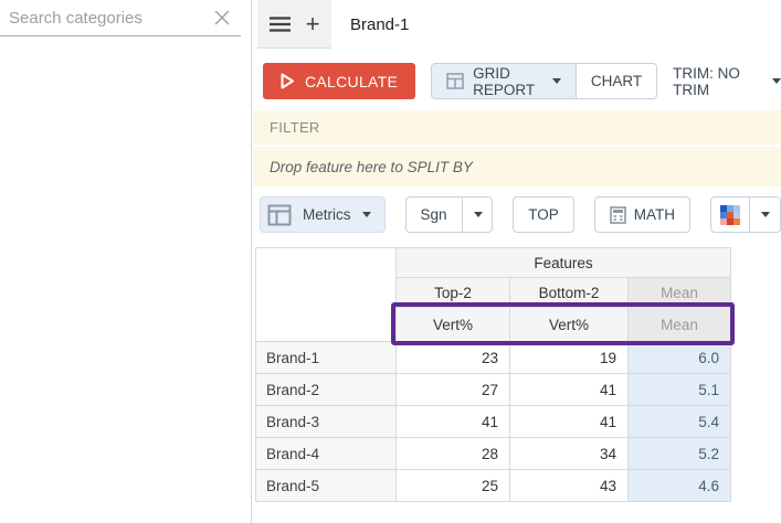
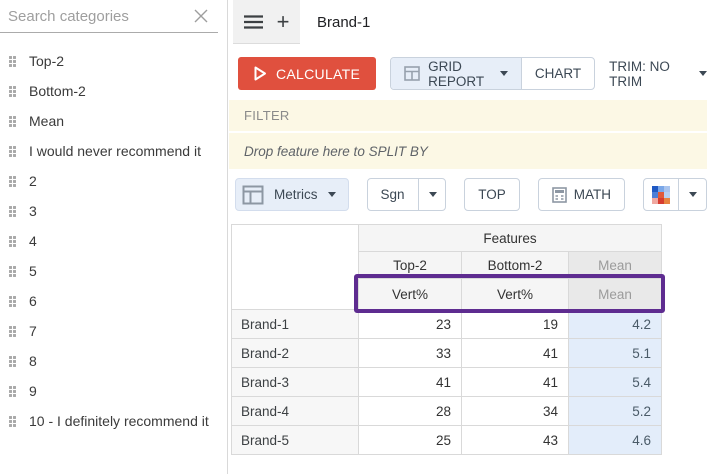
  Search categories
+ Top-2
+ Bottom-2
+ Mean
+ I would never recommend it
+ 2
+ 3
+ 4
+ 5
+ 6
+ 7
+ 8
+ 9
+ 10 - I definitely recommend it
  +
  Brand-1
  CALCULATE
  GRID REPORT
  CHART
  TRIM: NO TRIM
  FILTER
  Drop feature here to SPLIT BY
  Metrics
  Sgn
  TOP
  MATH
  	Features
  Top-2	Bottom-2	Mean
  Vert%	Vert%	Mean
- Brand-1	23	19	6.0
+ Brand-1	23	19	4.2
- Brand-2	27	41	5.1
+ Brand-2	33	41	5.1
  Brand-3	41	41	5.4
  Brand-4	28	34	5.2
  Brand-5	25	43	4.6
